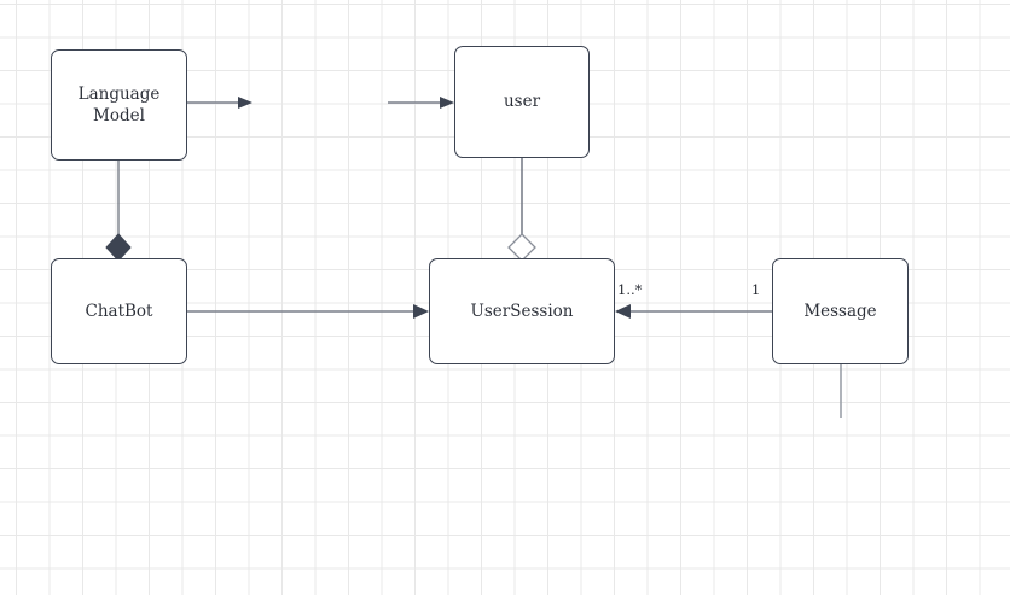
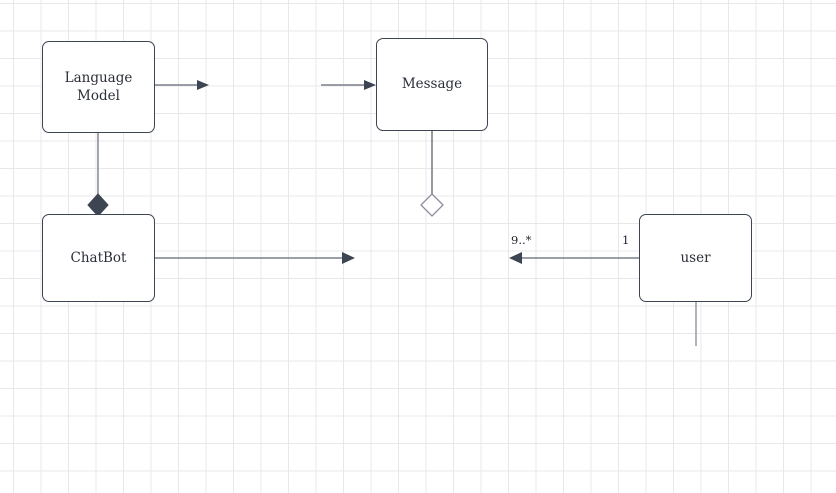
  Language
  Model
- user
+ Message
  ChatBot
- UserSession
- Message
+ user
- 1..*
+ 9..*
  1
